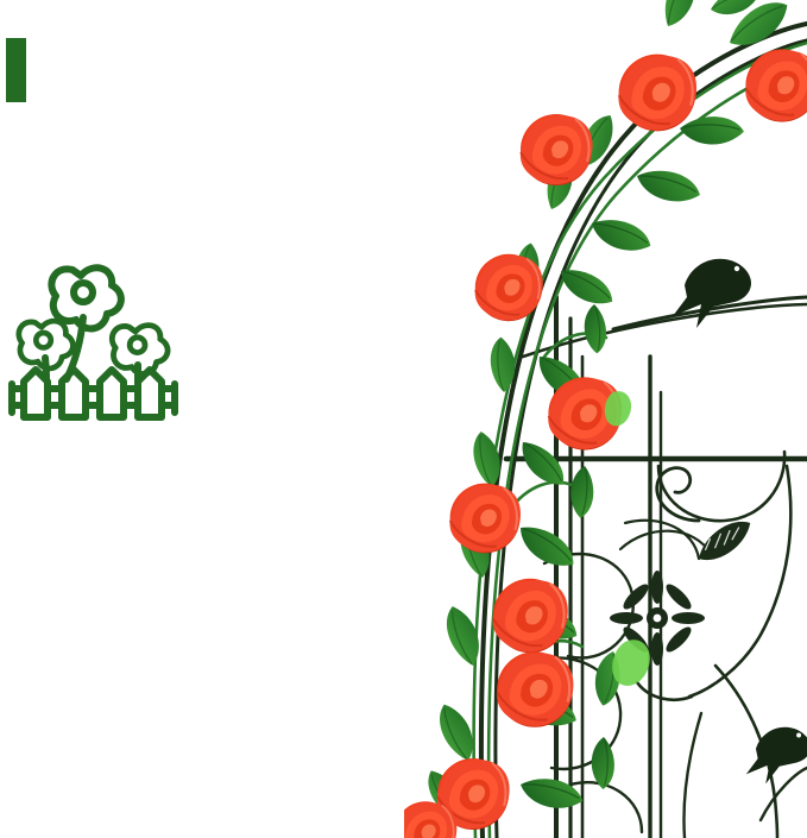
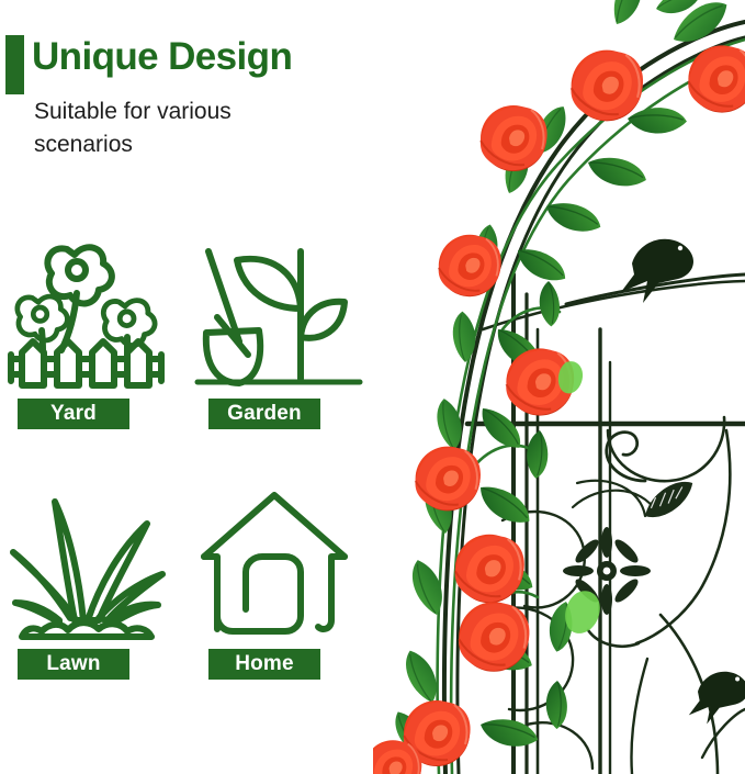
+ Unique Design
+ Suitable for various scenarios
+ Yard
+ Garden
+ Lawn
+ Home
